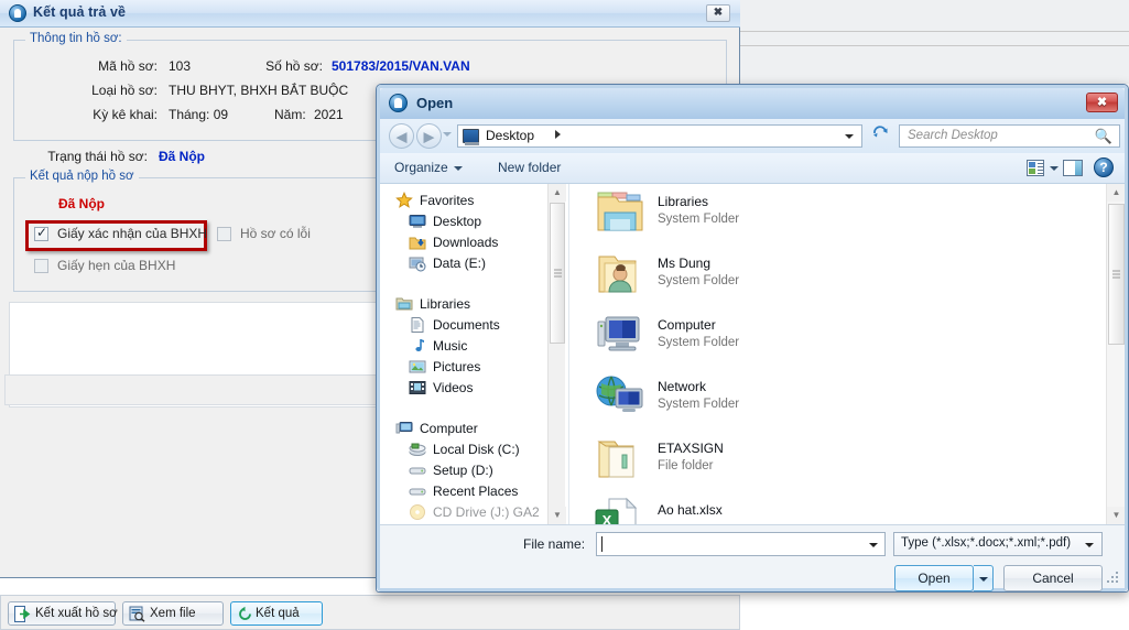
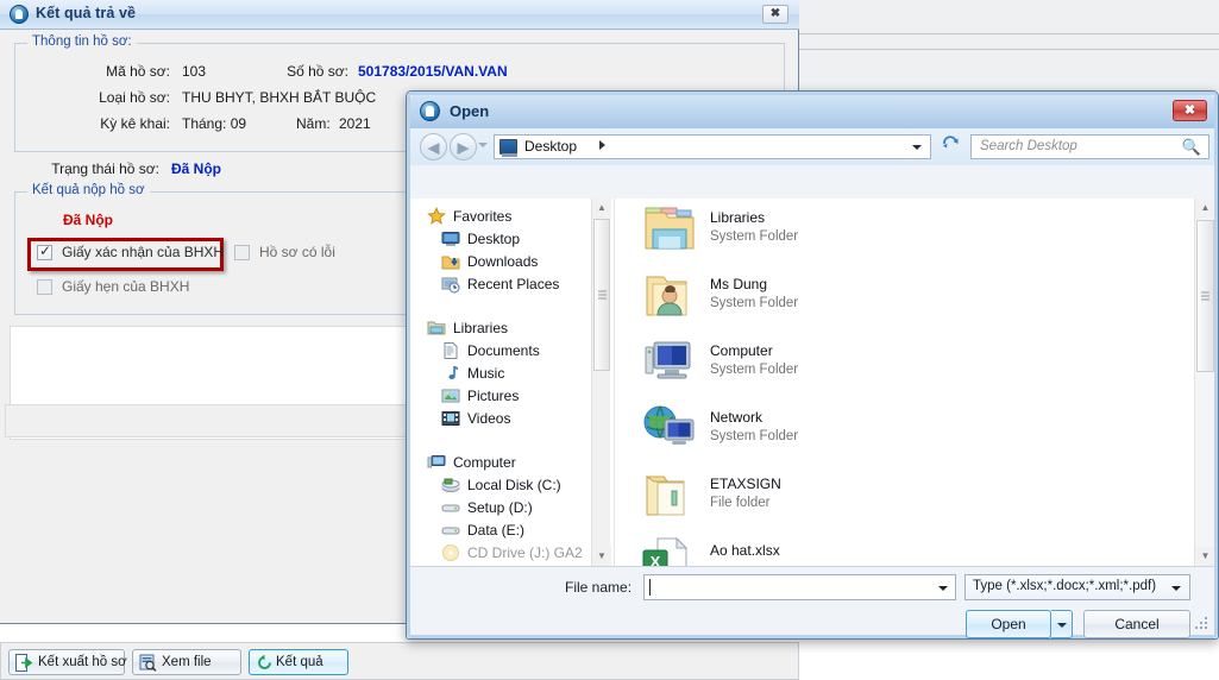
  Kết quả trả về
  ✖
  Thông tin hồ sơ:
  Mã hồ sơ:
  103
  Số hồ sơ:
  501783/2015/VAN.VAN
  Loại hồ sơ:
  THU BHYT, BHXH BẮT BUỘC
  Kỳ kê khai:
  Tháng: 09
  Năm:
  2021
  Trạng thái hồ sơ:
  Đã Nộp
  Kết quả nộp hồ sơ
  Đã Nộp
  ✓
  Giấy xác nhận của BHXH
  Hồ sơ có lỗi
  Giấy hẹn của BHXH
  Kết xuất hồ sơ
  Xem file
  Kết quả
  Open
  ✖
  ◀
  ▶
  Desktop
  Search Desktop
  🔍
- Organize
- New folder
- ?
  Favorites
  Desktop
  Downloads
- Data (E:)
+ Recent Places
  Libraries
  Documents
  Music
  Pictures
  Videos
  Computer
  Local Disk (C:)
  Setup (D:)
- Recent Places
+ Data (E:)
  CD Drive (J:) GA2
  ▲
  ▼
  Libraries
  System Folder
  Ms Dung
  System Folder
  Computer
  System Folder
  Network
  System Folder
  ETAXSIGN
  File folder
  X
  Ao hat.xlsx
  ▲
  ▼
  File name:
  Type (*.xlsx;*.docx;*.xml;*.pdf)
  Open
  Cancel
